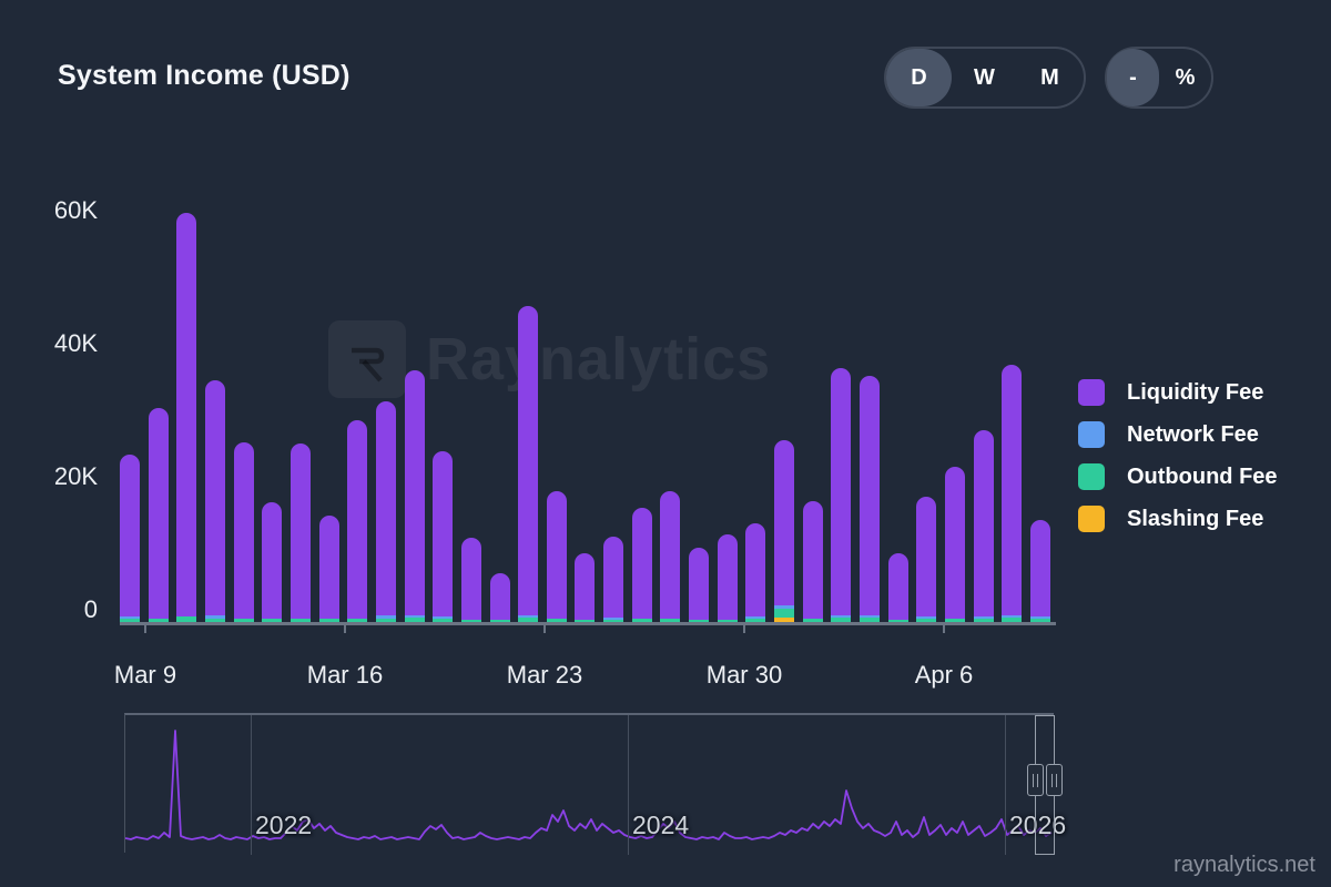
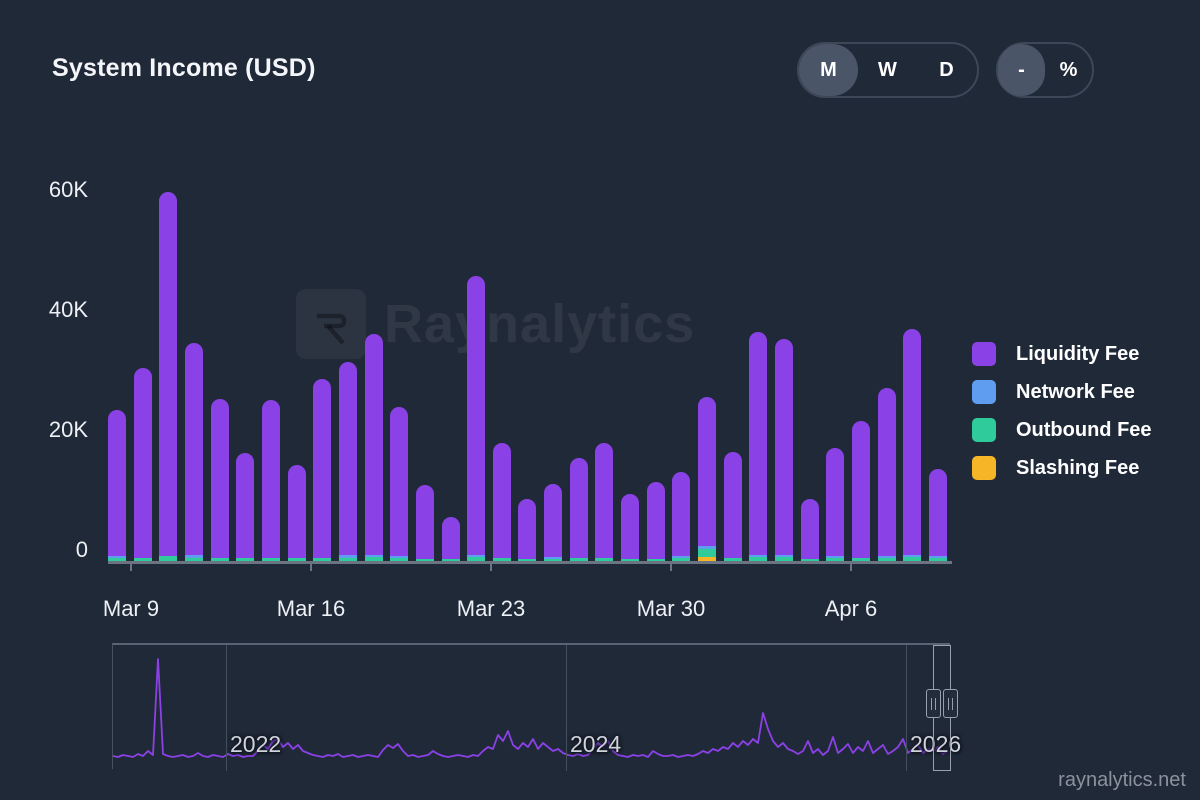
  System Income (USD)
- D
+ M
  W
- M
+ D
  -
  %
  Ranalytics
  0
  20K
  40K
  60K
  Mar 9
  Mar 16
  Mar 23
  Mar 30
  Apr 6
  Liquidity Fee
  Network Fee
  Outbound Fee
  Slashing Fee
  2022
  2024
  2026
  raynalytics.net
